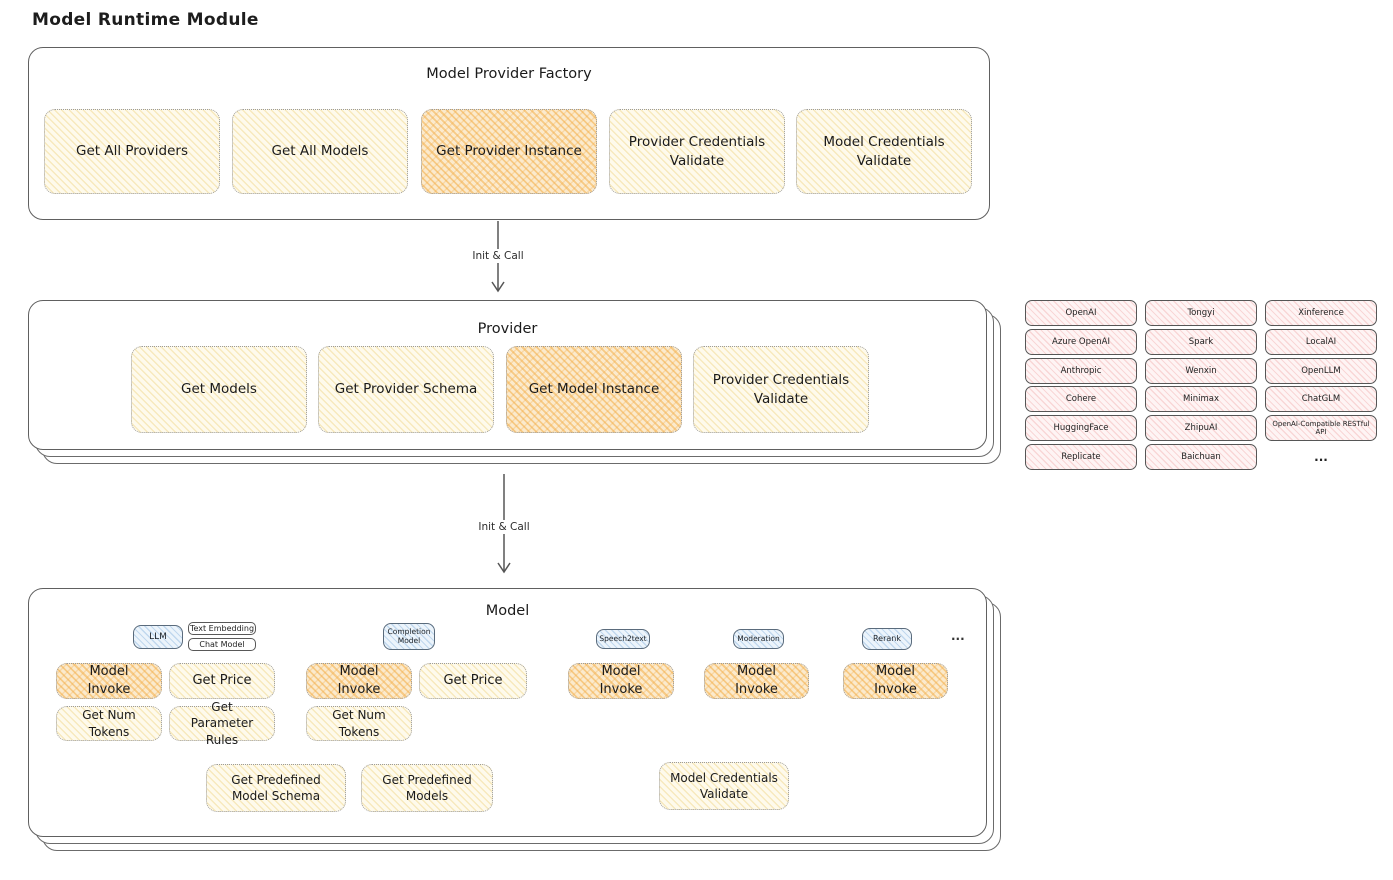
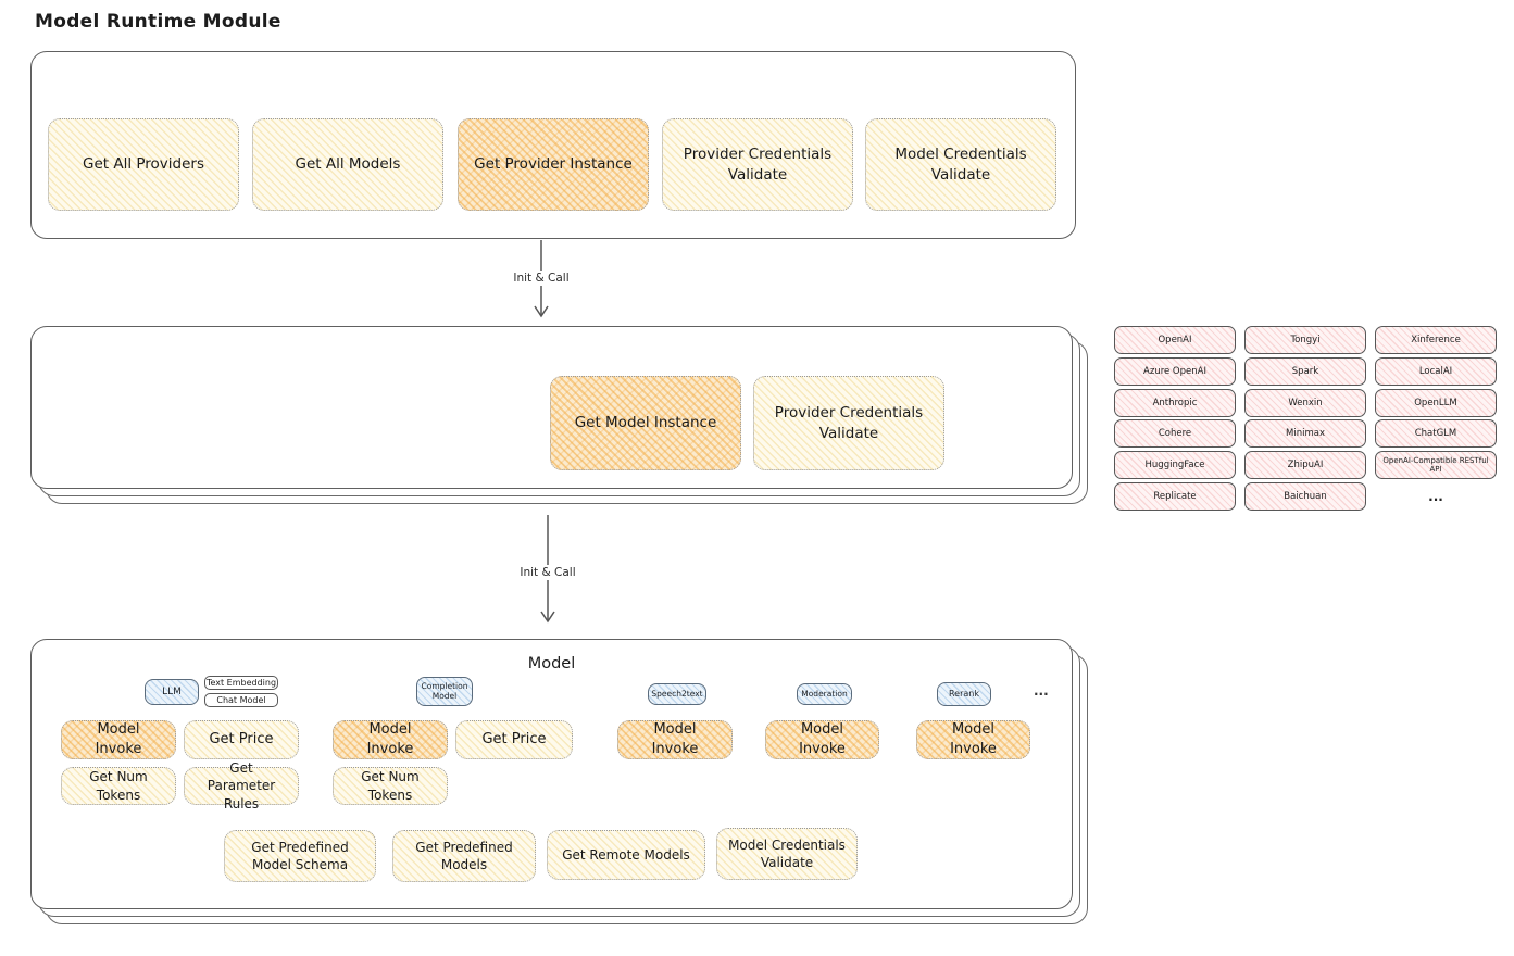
  Model Runtime Module
- Model Provider Factory
  Get All Providers
  Get All Models
  Get Provider Instance
  Provider Credentials Validate
  Model Credentials Validate
  Init & Call
- Provider
- Get Models
- Get Provider Schema
  Get Model Instance
  Provider Credentials Validate
  OpenAI
  Tongyi
  Xinference
  Azure OpenAI
  Spark
  LocalAI
  Anthropic
  Wenxin
  OpenLLM
  Cohere
  Minimax
  ChatGLM
  HuggingFace
  ZhipuAI
  OpenAI-Compatible RESTful API
  Replicate
  Baichuan
  ...
  Init & Call
  Model
  LLM
  Text Embedding
  Chat Model
  Completion Model
  Speech2text
  Moderation
  Rerank
  ...
  Model Invoke
  Get Price
  Get Num Tokens
  Get Parameter Rules
  Model Invoke
  Get Price
  Get Num Tokens
  Model Invoke
  Model Invoke
  Model Invoke
  Get Predefined Model Schema
  Get Predefined Models
+ Get Remote Models
  Model Credentials Validate
